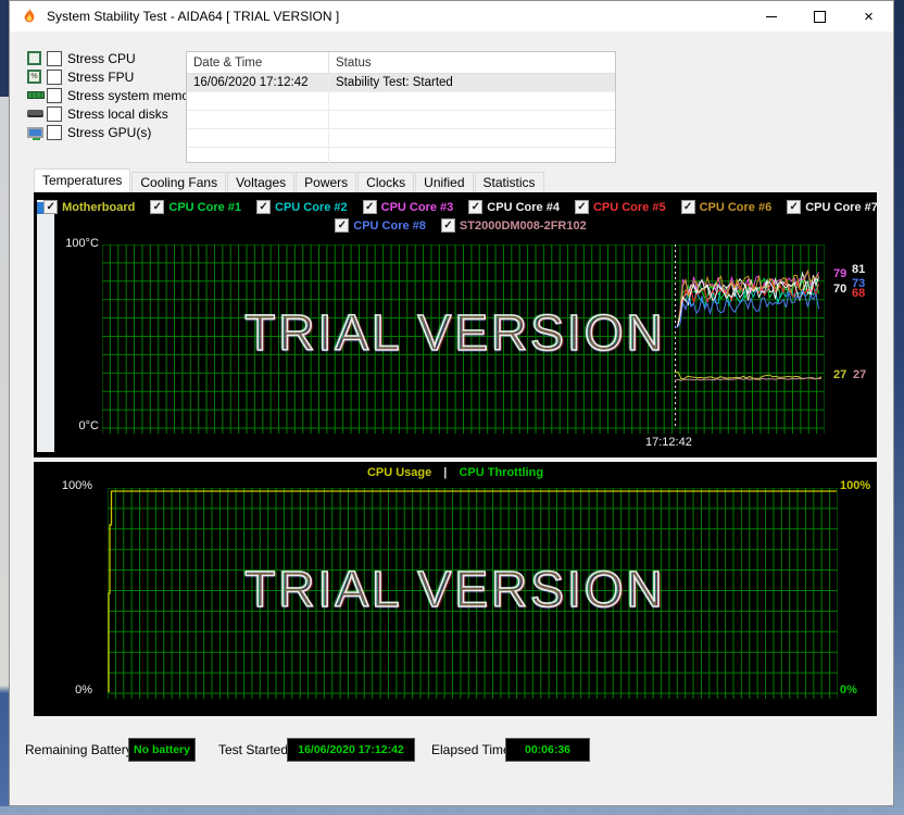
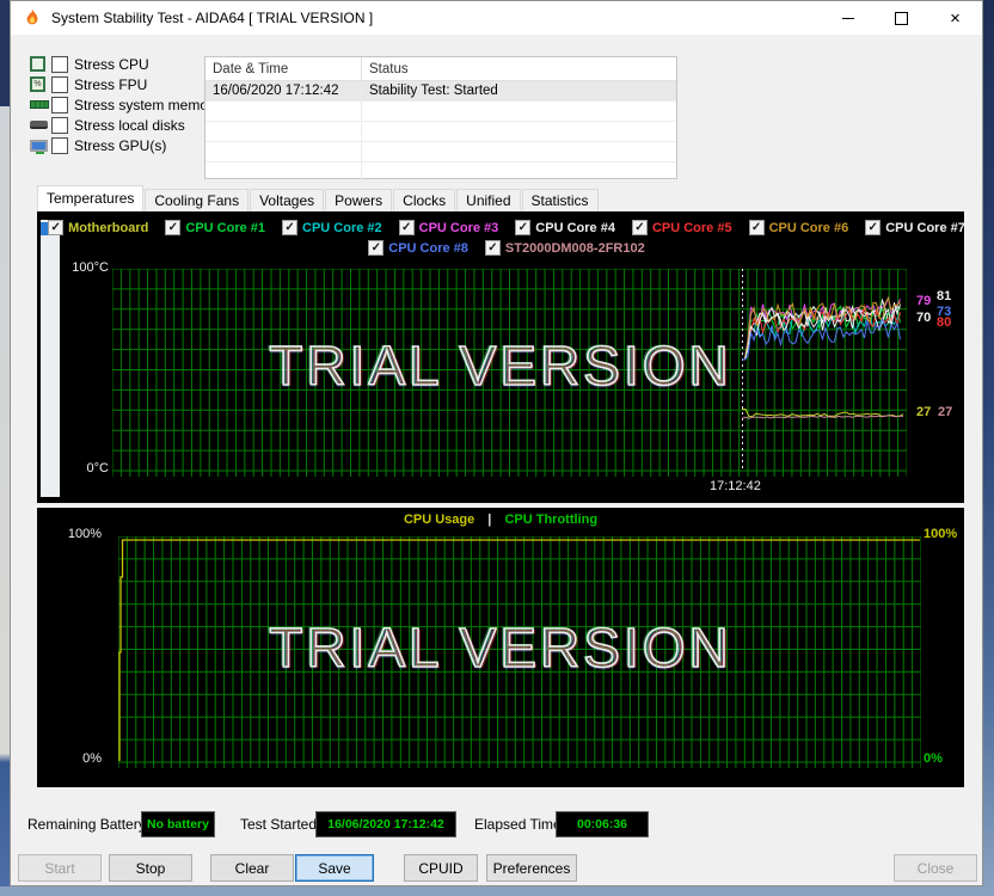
  System Stability Test - AIDA64 [ TRIAL VERSION ]
  ×
  Stress CPU
  Stress FPU
  Stress system mem
  Stress local disks
  Stress GPU(s)
  Date & Time
  Status
  16/06/2020 17:12:42
  Stability Test: Started
  Temperatures
  Cooling Fans
  Voltages
  Powers
  Clocks
  Unified
  Statistics
  Motherboard
  CPU Core #1
  CPU Core #2
  CPU Core #3
  CPU Core #4
  CPU Core #5
  CPU Core #6
  CPU Core #7
  CPU Core #8
  ST2000DM008-2FR102
  100°C
  0°C
  17:12:42
  79
  81
  70
  73
- 68
+ 80
  27
  27
  TRIAL VERSION
  CPU Usage | CPU Throttling
  100%
  0%
  100%
  0%
  TRIAL VERSION
  Remaining Batter
  No battery
  Test Started
  16/06/2020 17:12:42
  Elapsed Tim
  00:06:36
+ Start
+ Stop
+ Clear
+ Save
+ CPUID
+ Preferences
+ Close
